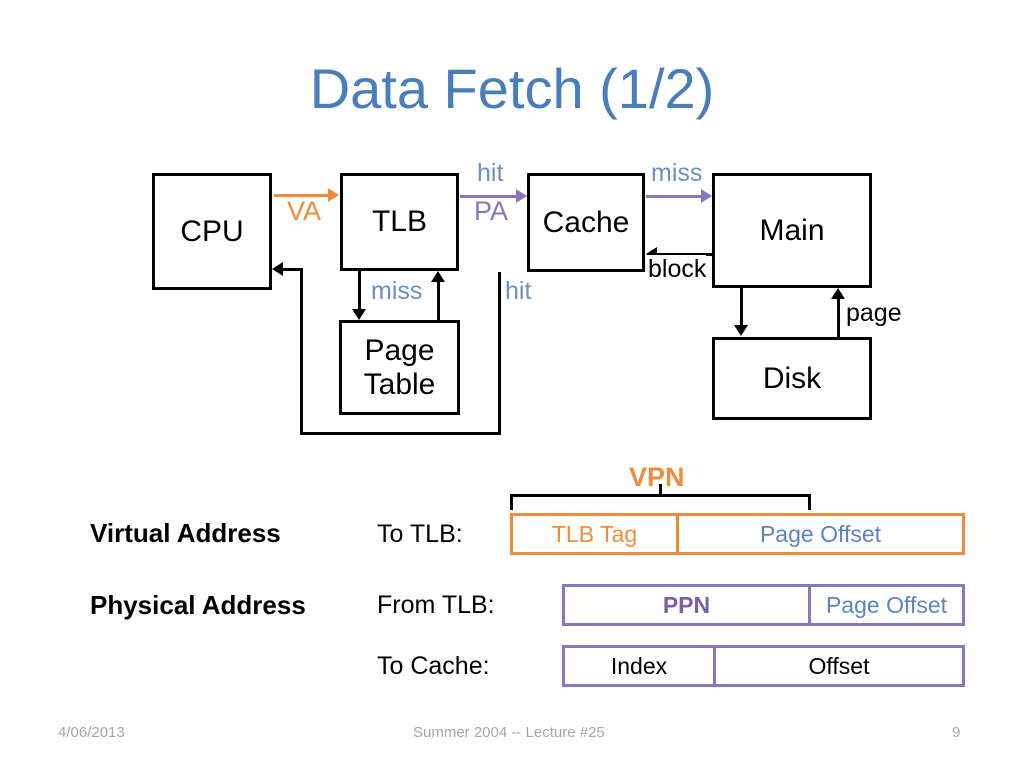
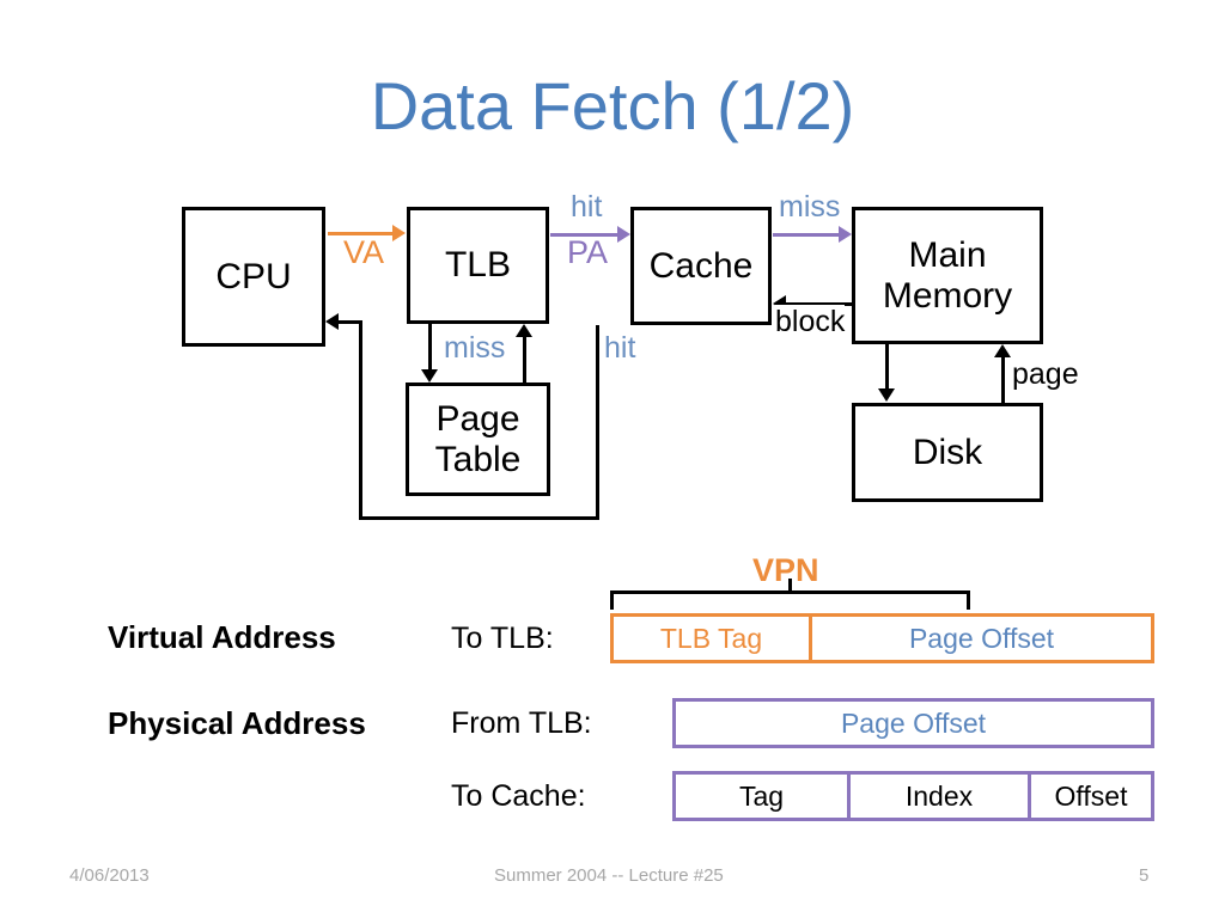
  Data Fetch (1/2)
  CPU
  TLB
  Page
  Table
  Cache
  Main
+ Memory
  Disk
  VA
  hit
  PA
  miss
  hit
  miss
  block
  page
  VPN
  Virtual Address
  To TLB:
  TLB Tag
  Page Offset
  Physical Address
  From TLB:
- PPN
  Page Offset
  To Cache:
+ Tag
  Index
  Offset
  4/06/2013
  Summer 2004 -- Lecture #25
- 9
+ 5
